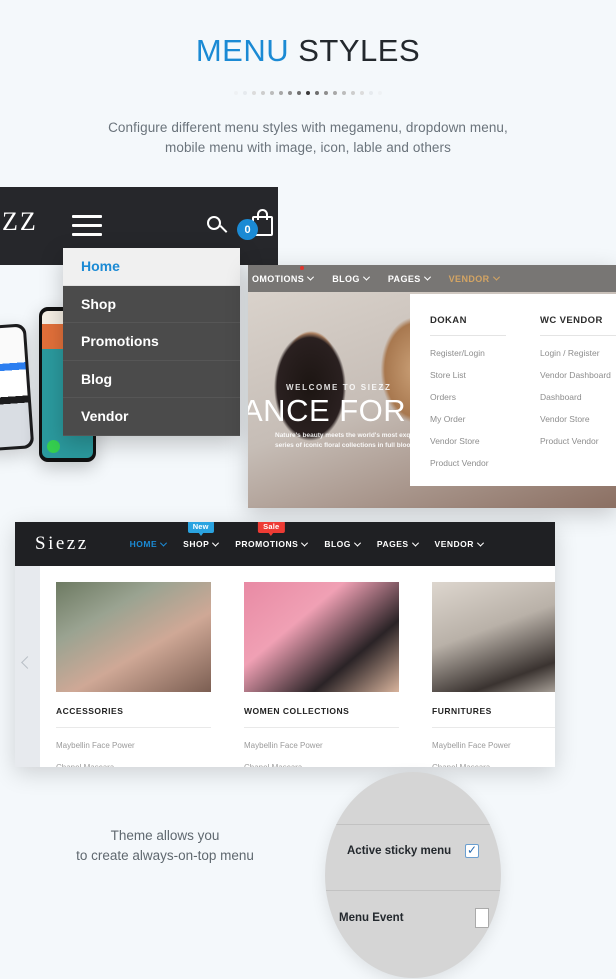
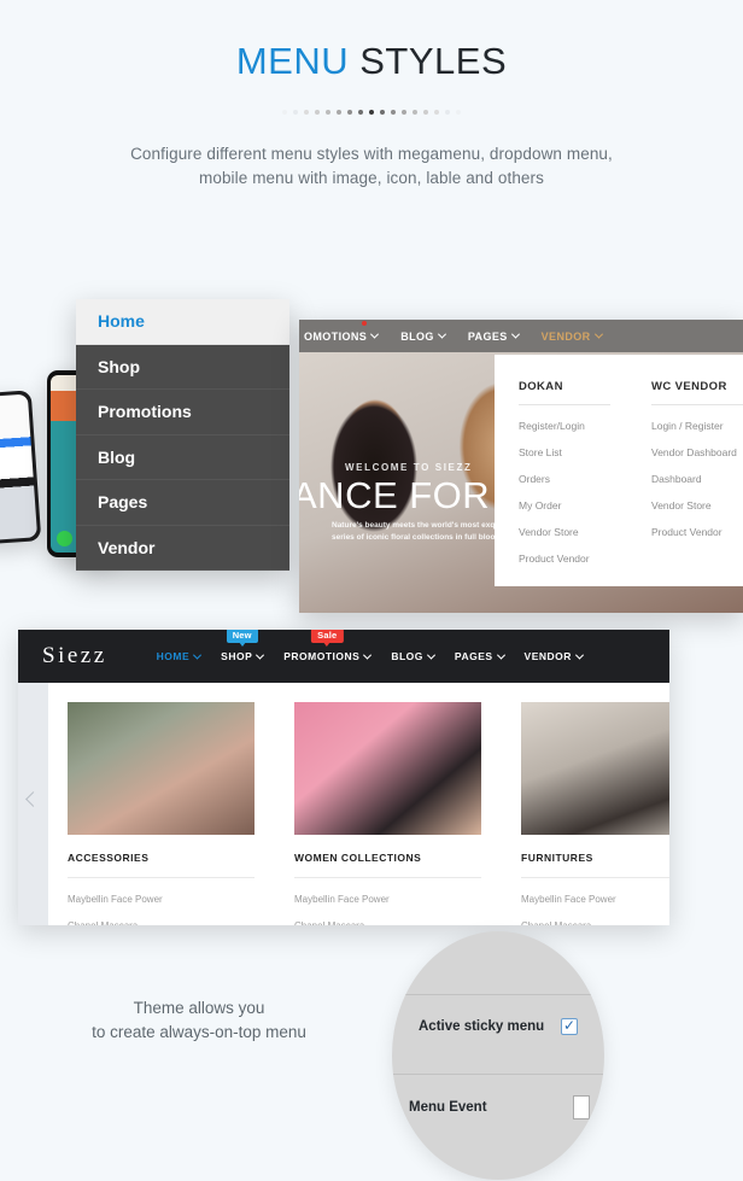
  MENU STYLES
  Configure different menu styles with megamenu, dropdown menu,
  mobile menu with image, icon, lable and others
- ZZ
- 0
  Home
  Shop
  Promotions
  Blog
+ Pages
  Vendor
  WELCOME TO SIEZZ
  ANCE FOR
  OMOTIONS
  BLOG
  PAGES
  VENDOR
  DOKAN
  Register/Login
  Store List
  Orders
  My Order
  Vendor Store
  Product Vendor
  WC VENDOR
  Login / Register
  Vendor Dashboard
  Dashboard
  Vendor Store
  Product Vendor
  Siezz
  HOME
  New
  SHOP
  Sale
  PROMOTIONS
  BLOG
  PAGES
  VENDOR
  ACCESSORIES
  Maybellin Face Power
  WOMEN COLLECTIONS
  Maybellin Face Power
  FURNITURES
  Maybellin Face Power
  Theme allows you
  to create always-on-top menu
  Active sticky menu
  Menu Event
